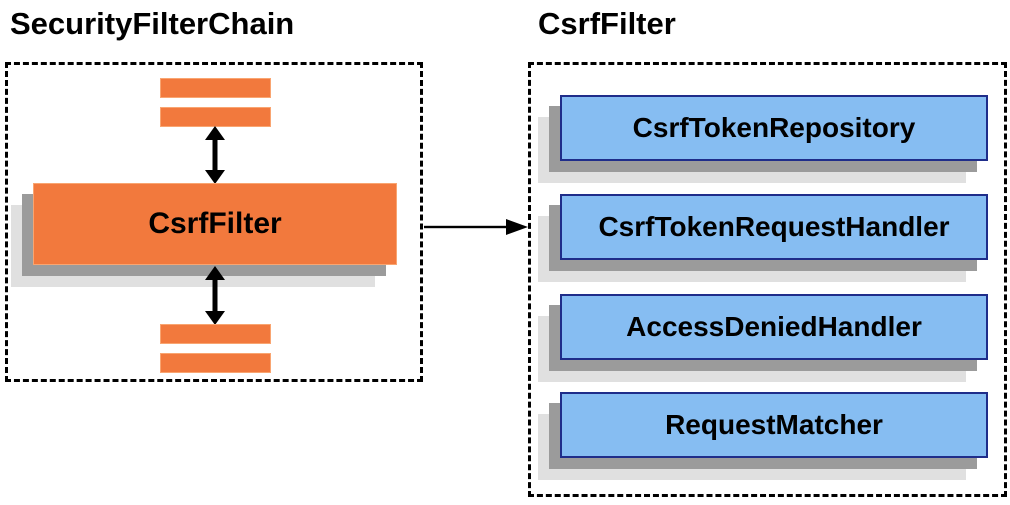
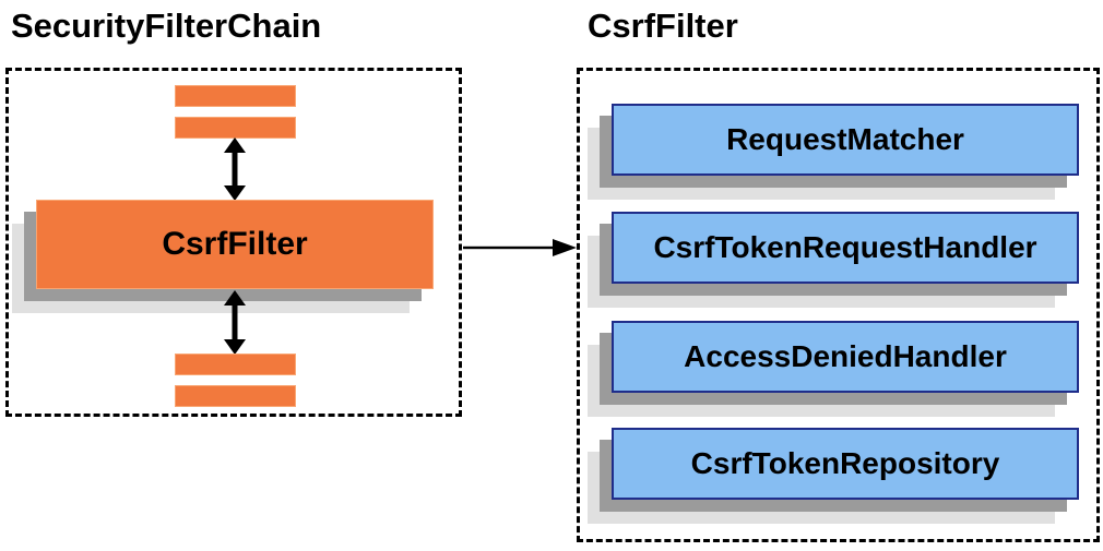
  SecurityFilterChain
  CsrfFilter
  CsrfFilter
- CsrfTokenRepository
+ RequestMatcher
  CsrfTokenRequestHandler
  AccessDeniedHandler
- RequestMatcher
+ CsrfTokenRepository
